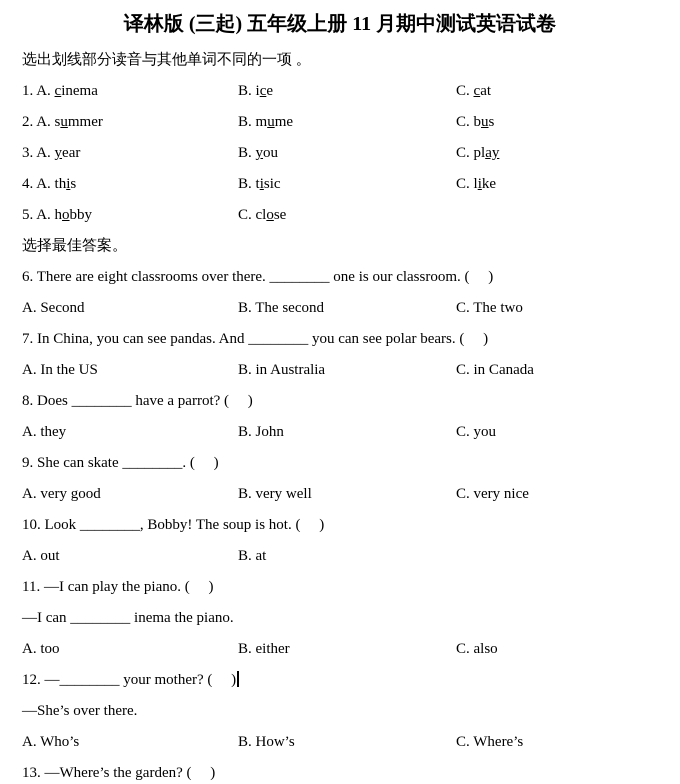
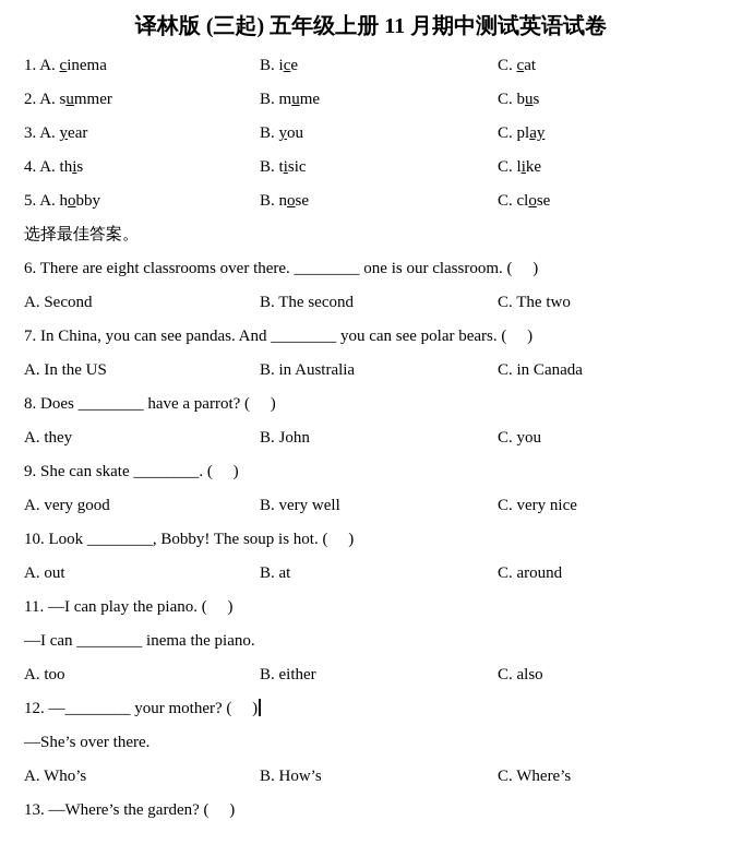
  译林版 (三起) 五年级上册 11 月期中测试英语试卷
- 选出划线部分读音与其他单词不同的一项 。
  1. A. cinema
  B. ice
  C. cat
  2. A. summer
  B. mume
  C. bus
  3. A. year
  B. you
  C. play
  4. A. this
  B. tisic
  C. like
  5. A. hobby
+ B. nose
  C. close
  选择最佳答案。
  6. There are eight classrooms over there. ________ one is our classroom. ( )
  A. Second
  B. The second
  C. The two
  7. In China, you can see pandas. And ________ you can see polar bears. ( )
  A. In the US
  B. in Australia
  C. in Canada
  8. Does ________ have a parrot? ( )
  A. they
  B. John
  C. you
  9. She can skate ________. ( )
  A. very good
  B. very well
  C. very nice
  10. Look ________, Bobby! The soup is hot. ( )
  A. out
  B. at
+ C. around
  11. —I can play the piano. ( )
  —I can ________ inema the piano.
  A. too
  B. either
  C. also
  12. —________ your mother? ( )
  —She’s over there.
  A. Who’s
  B. How’s
  C. Where’s
  13. —Where’s the garden? ( )
